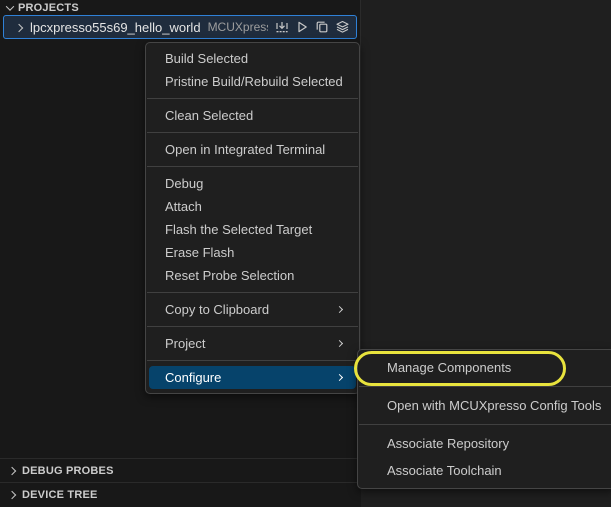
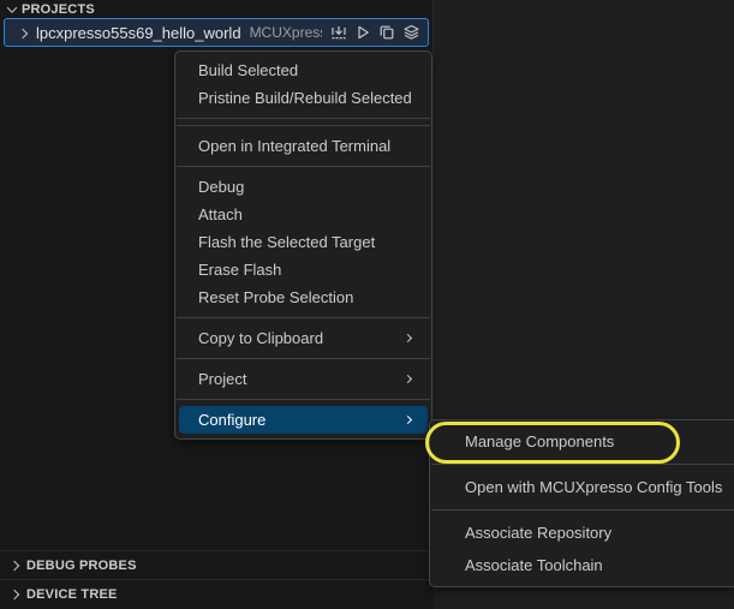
  PROJECTS
  lpcxpresso55s69_hello_world
  DEBUG PROBES
  DEVICE TREE
  Build Selected
  Pristine Build/Rebuild Selected
- Clean Selected
  Open in Integrated Terminal
  Debug
  Attach
  Flash the Selected Target
  Erase Flash
  Reset Probe Selection
  Copy to Clipboard
  Project
  Configure
  Manage Components
  Open with MCUXpresso Config Tools
  Associate Repository
  Associate Toolchain
